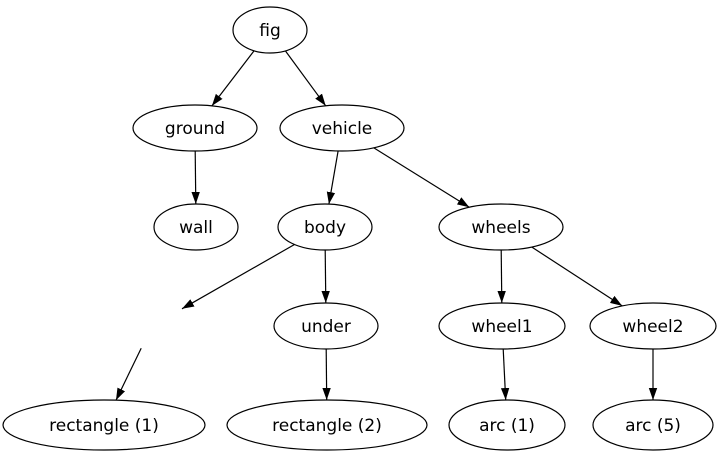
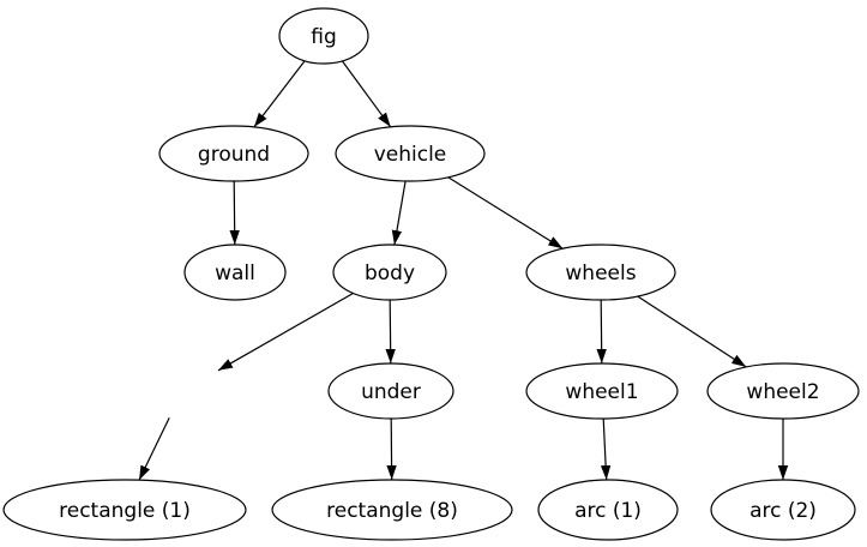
  fig
  ground
  vehicle
  wall
  body
  wheels
  under
  wheel1
  wheel2
  rectangle (1)
- rectangle (2)
+ rectangle (8)
  arc (1)
- arc (5)
+ arc (2)
